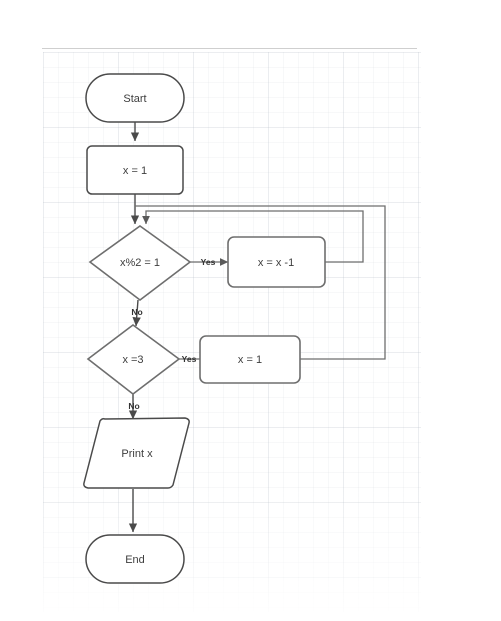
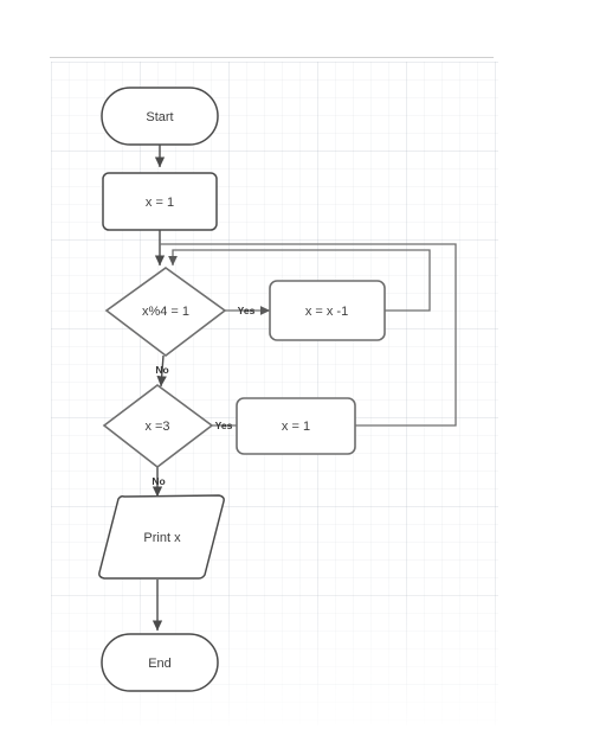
  Start
  x = 1
- x%2 = 1
+ x%4 = 1
  x = x -1
  x =3
  x = 1
  Print x
  End
  Yes
  Yes
  No
  No
